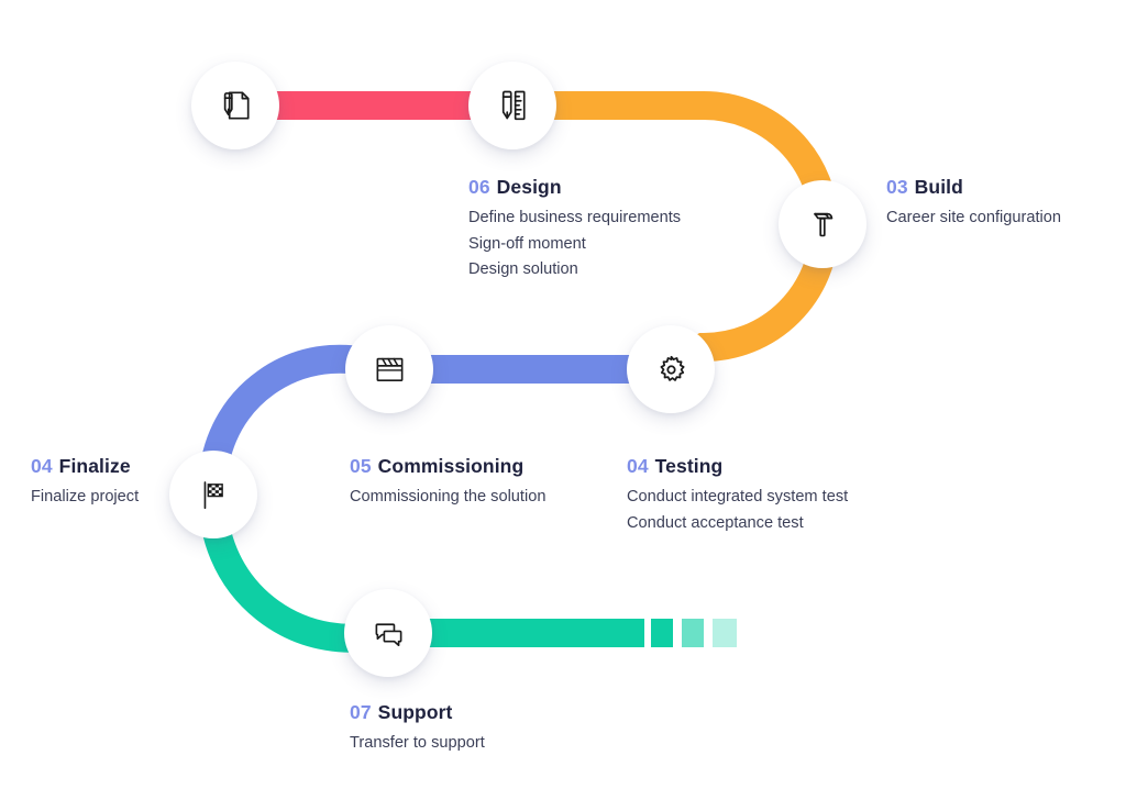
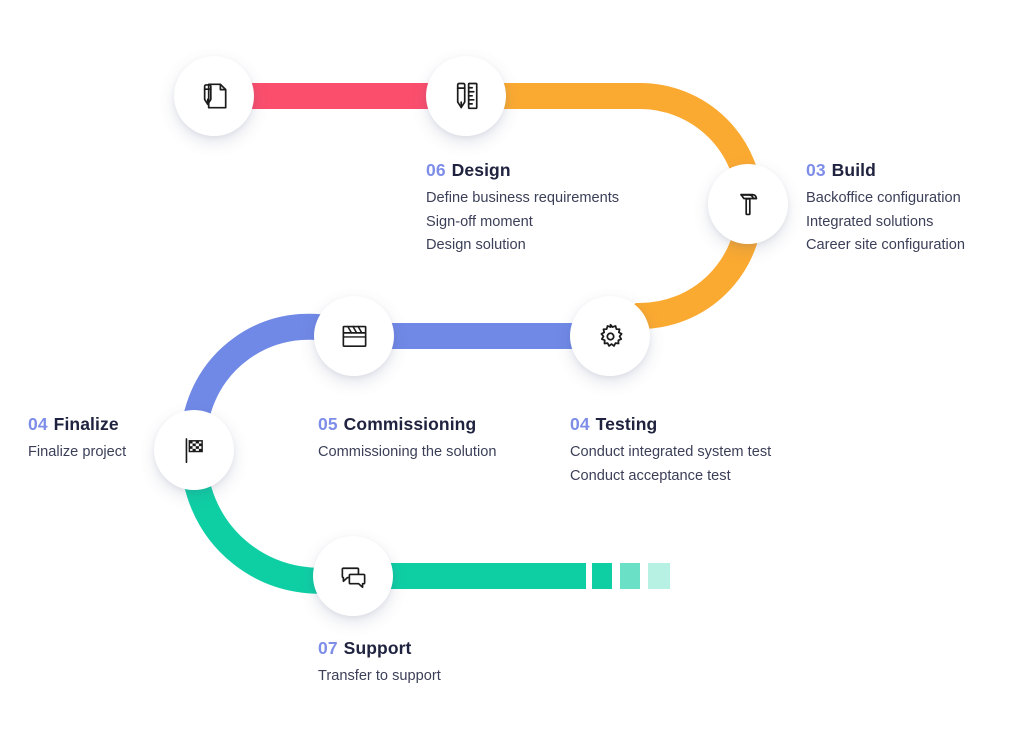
  06 Design
  Define business requirements
  Sign-off moment
  Design solution
  03 Build
+ Backoffice configuration
+ Integrated solutions
  Career site configuration
  04 Testing
  Conduct integrated system test
  Conduct acceptance test
  05 Commissioning
  Commissioning the solution
  04 Finalize
  Finalize project
  07 Support
  Transfer to support
